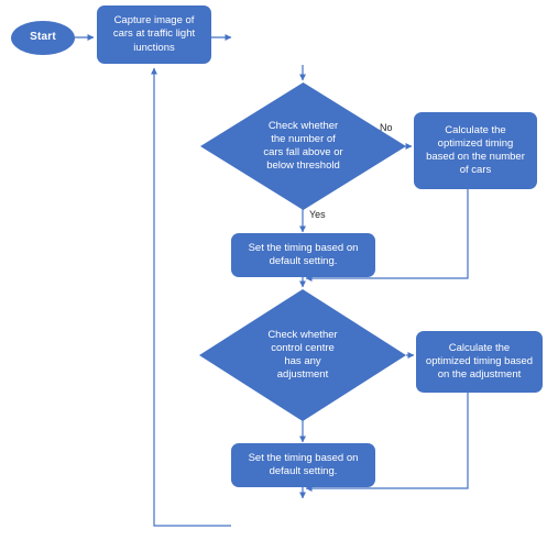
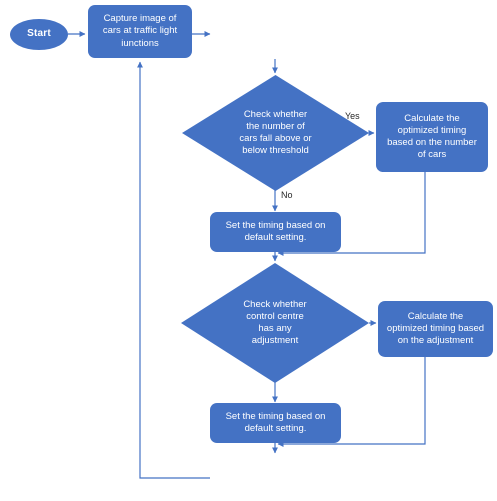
  Start
  Capture image of
  cars at traffic light
  iunctions
  Check whether
  the number of
  cars fall above or
  below threshold
- No
+ Yes
  Calculate the
  optimized timing
  based on the number
  of cars
- Yes
+ No
  Set the timing based on
  default setting.
  Check whether
  control centre
  has any
  adjustment
  Calculate the
  optimized timing based
  on the adjustment
  Set the timing based on
  default setting.
